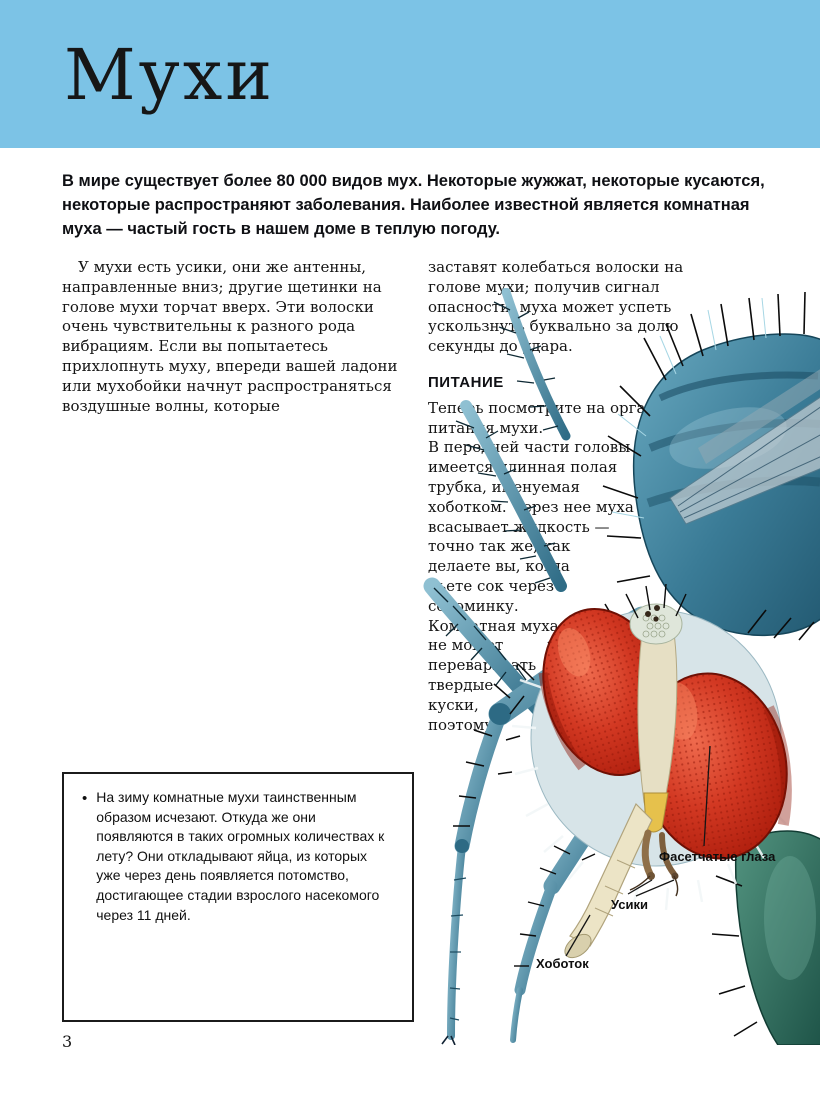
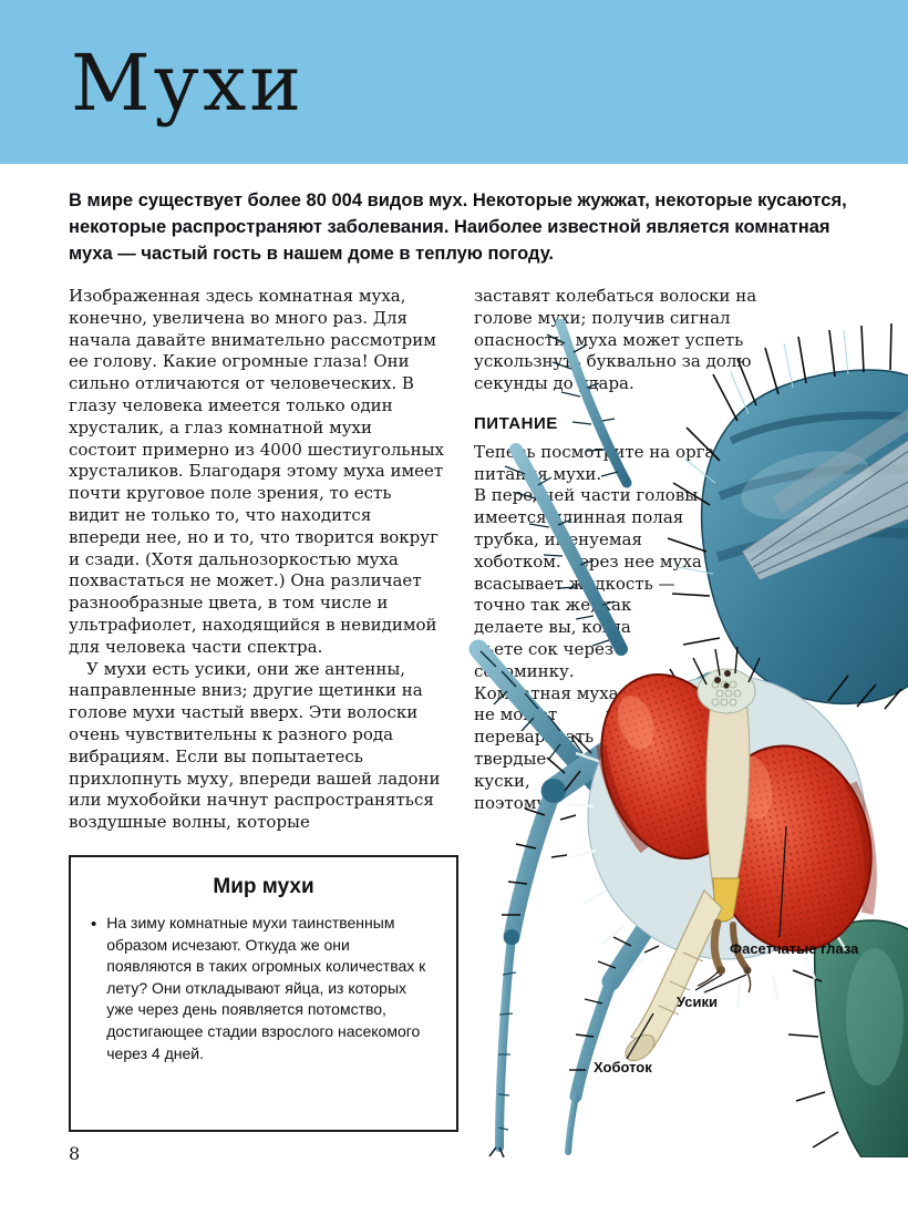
  Мухи
- В мире существует более 80 000 видов мух. Некоторые жужжат, некоторые кусаются, некоторые распространяют заболевания. Наиболее известной является комнатная муха — частый гость в нашем доме в теплую погоду.
+ В мире существует более 80 004 видов мух. Некоторые жужжат, некоторые кусаются, некоторые распространяют заболевания. Наиболее известной является комнатная муха — частый гость в нашем доме в теплую погоду.
+ Изображенная здесь комнатная муха, конечно, увеличена во много раз. Для начала давайте внимательно рассмотрим ее голову. Какие огромные глаза! Они сильно отличаются от человеческих. В глазу человека имеется только один хрусталик, а глаз комнатной мухи состоит примерно из 4000 шестиугольных хрусталиков. Благодаря этому муха имеет почти круговое поле зрения, то есть видит не только то, что находится впереди нее, но и то, что творится вокруг и сзади. (Хотя дальнозоркостью муха похвастаться не может.) Она различает разнообразные цвета, в том числе и ультрафиолет, находящийся в невидимой для человека части спектра.
- У мухи есть усики, они же антенны, направленные вниз; другие щетинки на голове мухи торчат вверх. Эти волоски очень чувствительны к разного рода вибрациям. Если вы попытаетесь прихлопнуть муху, впереди вашей ладони или мухобойки начнут распространяться воздушные волны, которые
+ У мухи есть усики, они же антенны, направленные вниз; другие щетинки на голове мухи частый вверх. Эти волоски очень чувствительны к разного рода вибрациям. Если вы попытаетесь прихлопнуть муху, впереди вашей ладони или мухобойки начнут распространяться воздушные волны, которые
  заставят колебаться волоски на голове мухи; получив сигнал опасности муха может успеть ускользнут буквально за долю секунды додара.
  ПИТАНИЕ
  Тепь посмотите на орг питаня мухи.
  В перей части головы имеетсялинная полая трубка, иенуемая хоботком.ерез нее муха всасывает ждкость — точно так же как делаете вы, коа ете сок через сминку. Котная муха не мот переварать твердые куски, поэтом
  Фасетчатые глаза
  Усики
  Хоботок
+ Мир мухи
  •
- На зиму комнатные мухи таинственным образом исчезают. Откуда же они появляются в таких огромных количествах к лету? Они откладывают яйца, из которых уже через день появляется потомство, достигающее стадии взрослого насекомого через 11 дней.
+ На зиму комнатные мухи таинственным образом исчезают. Откуда же они появляются в таких огромных количествах к лету? Они откладывают яйца, из которых уже через день появляется потомство, достигающее стадии взрослого насекомого через 4 дней.
- 3
+ 8
